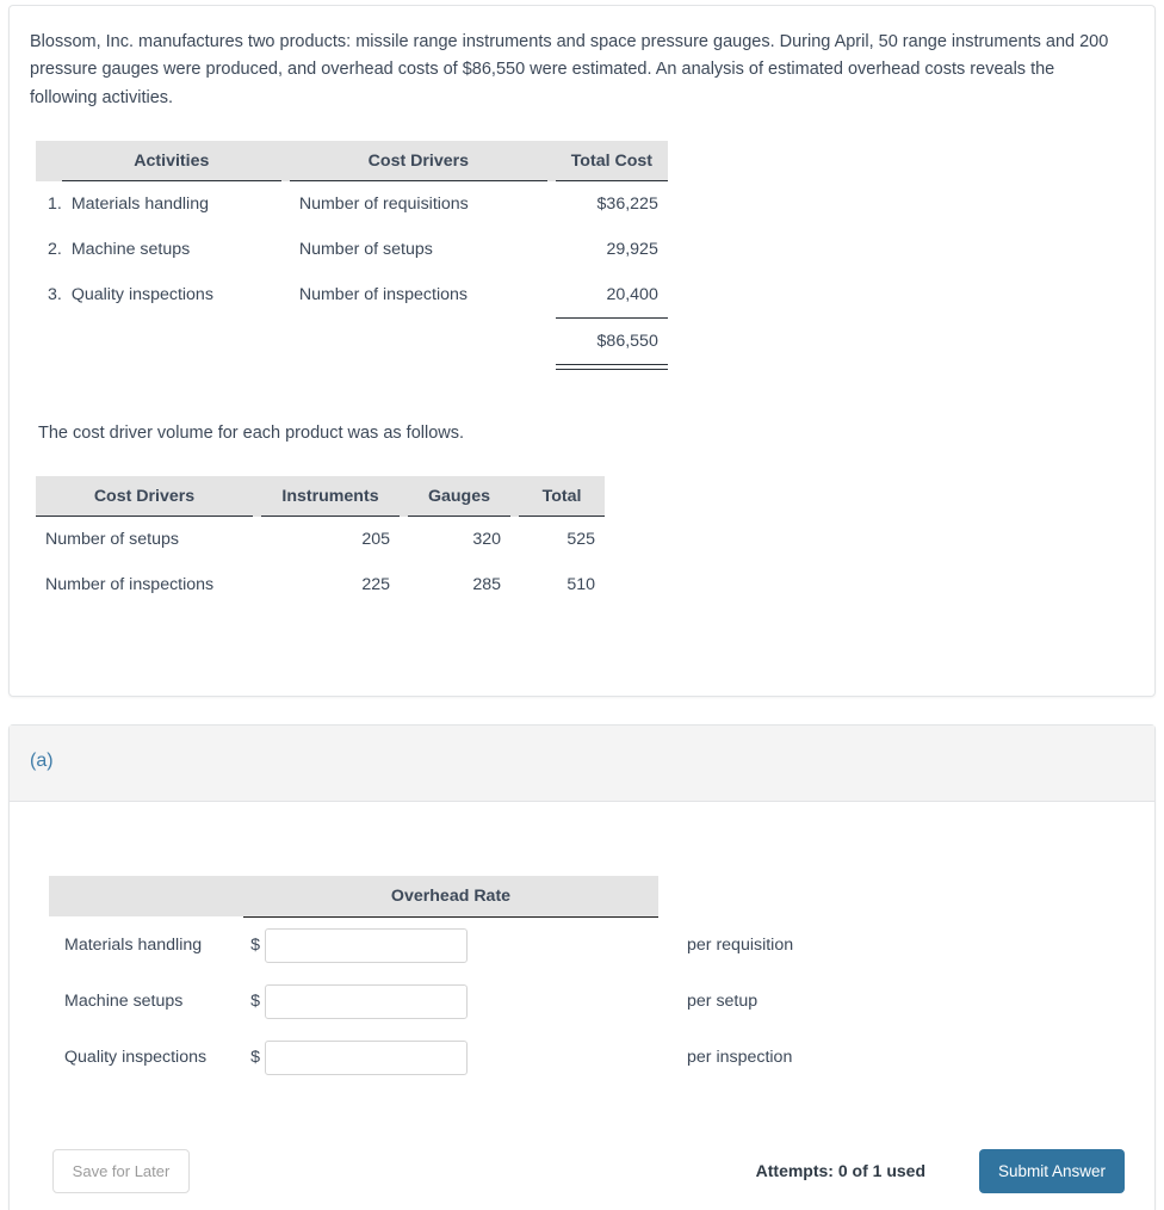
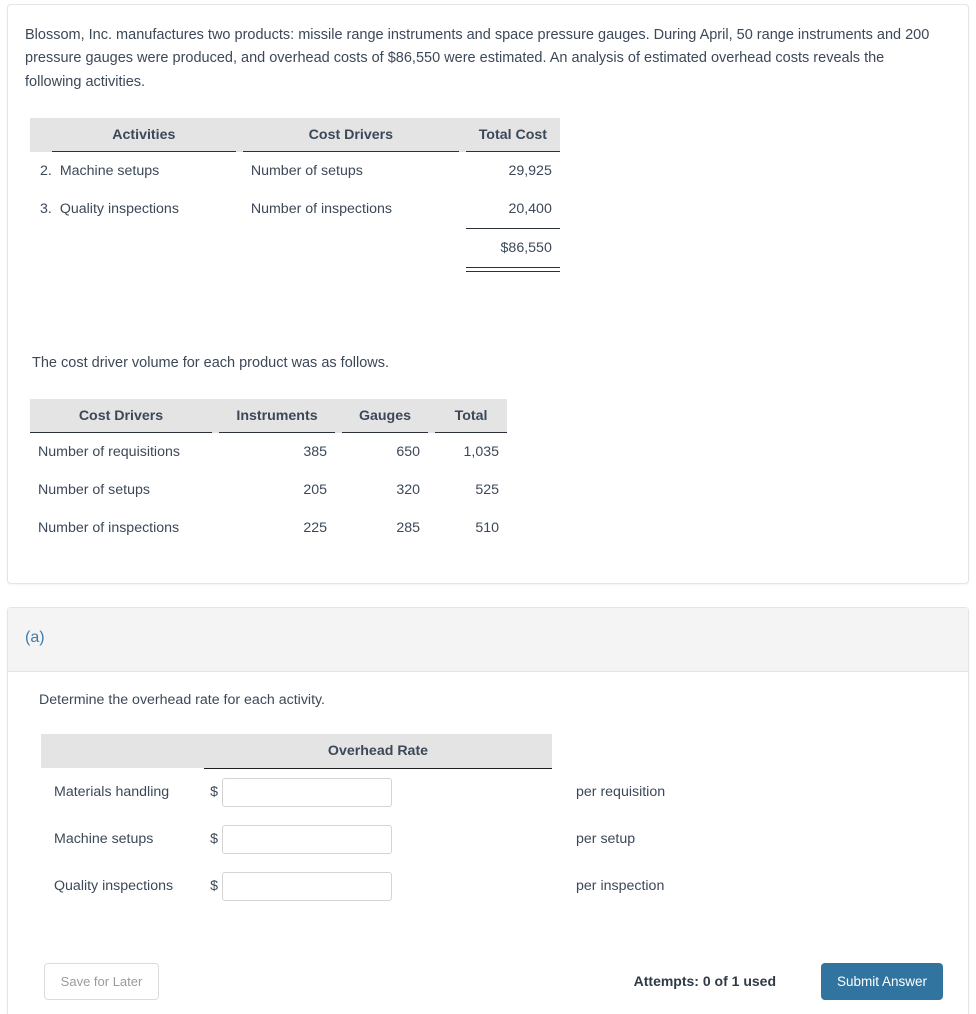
  Blossom, Inc. manufactures two products: missile range instruments and space pressure gauges. During April, 50 range instruments and 200 pressure gauges were produced, and overhead costs of $86,550 were estimated. An analysis of estimated overhead costs reveals the following activities.
  	Activities		Cost Drivers		Total Cost
- 1.	Materials handling		Number of requisitions		$36,225
  2.	Machine setups		Number of setups		29,925
  3.	Quality inspections		Number of inspections		20,400
  					$86,550
  The cost driver volume for each product was as follows.
  Cost Drivers		Instruments		Gauges		Total
+ Number of requisitions		385		650		1,035
  Number of setups		205		320		525
  Number of inspections		225		285		510
  (a)
+ Determine the overhead rate for each activity.
  	Overhead Rate
  Materials handling	$		per requisition
  Machine setups	$		per setup
  Quality inspections	$		per inspection
  Save for Later
  Attempts: 0 of 1 used
  Submit Answer
